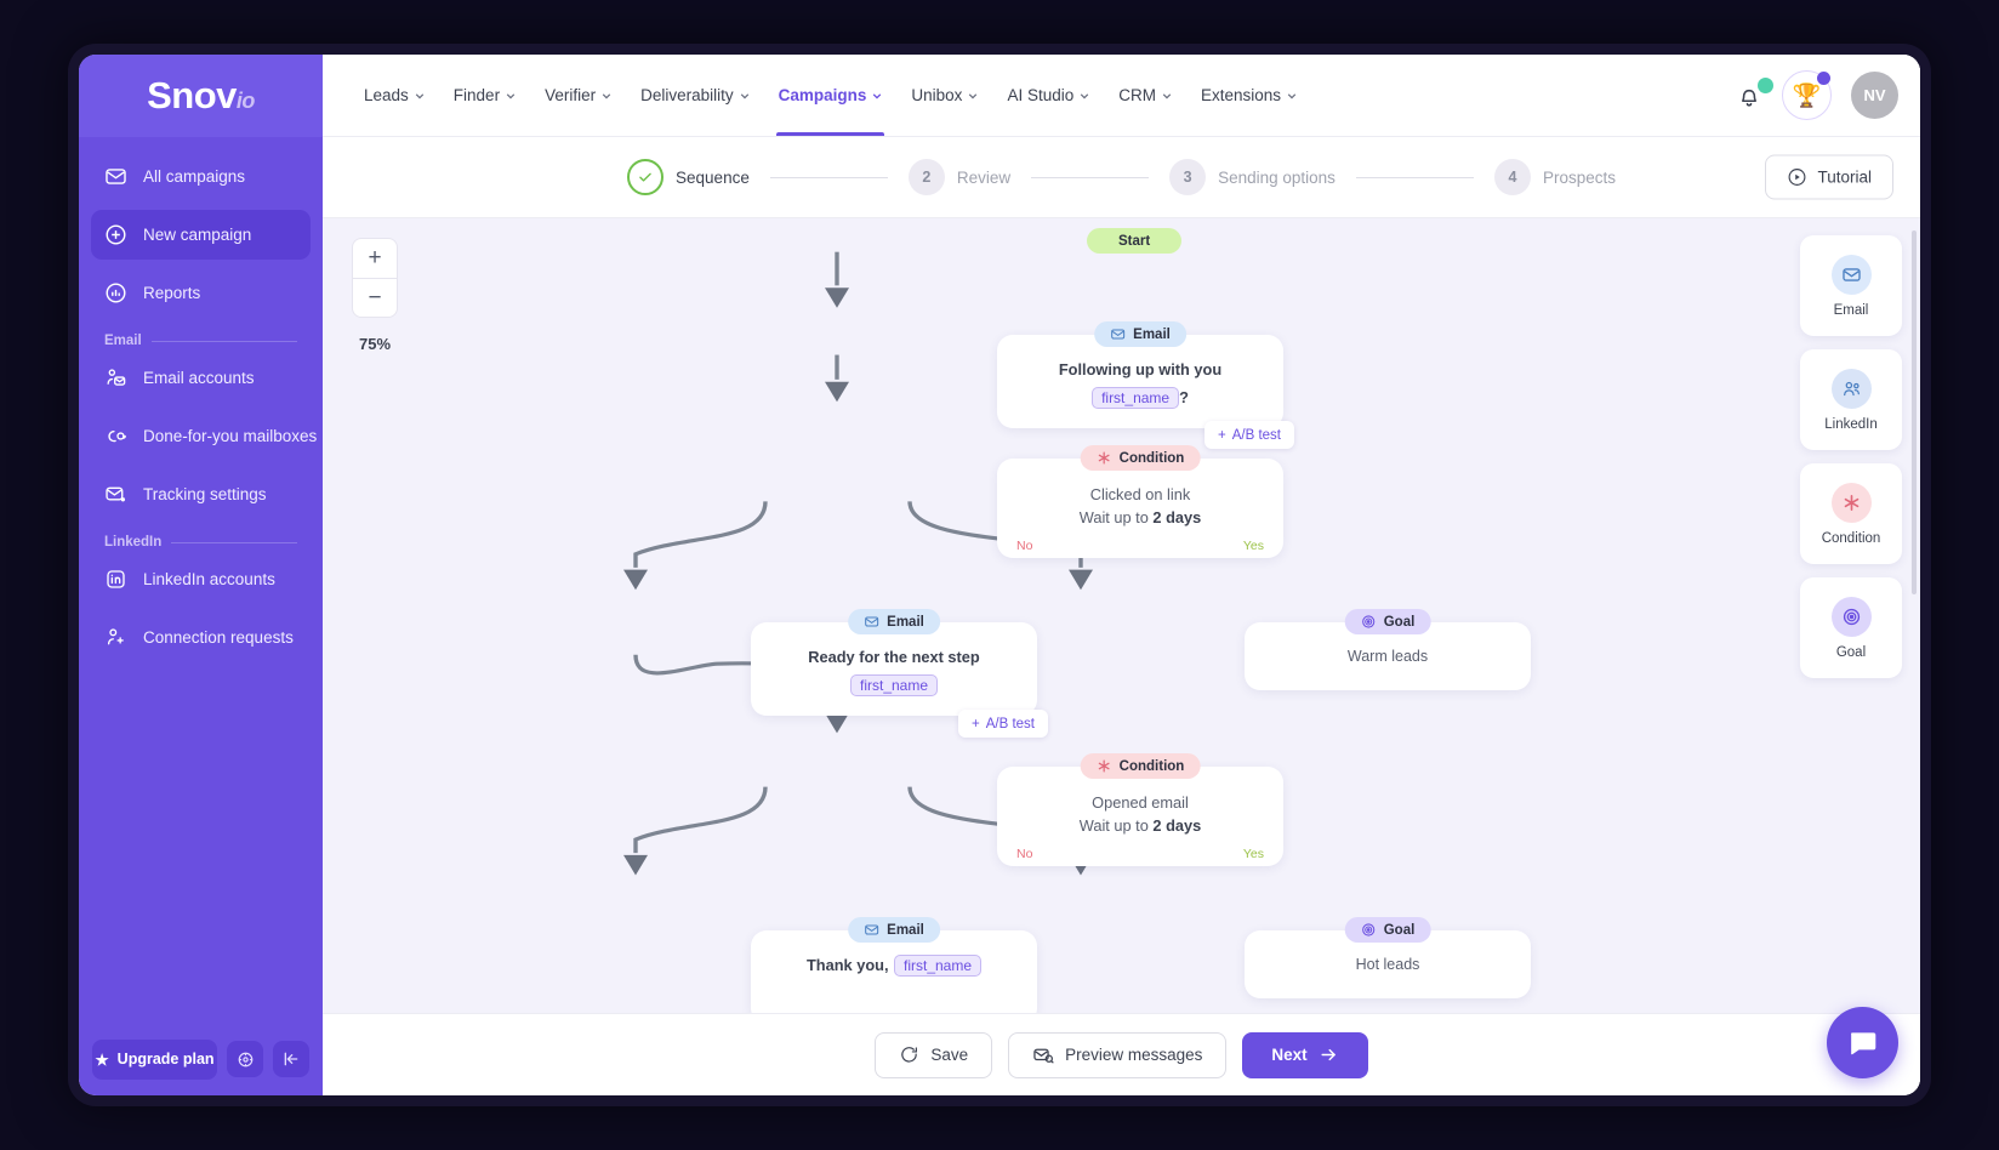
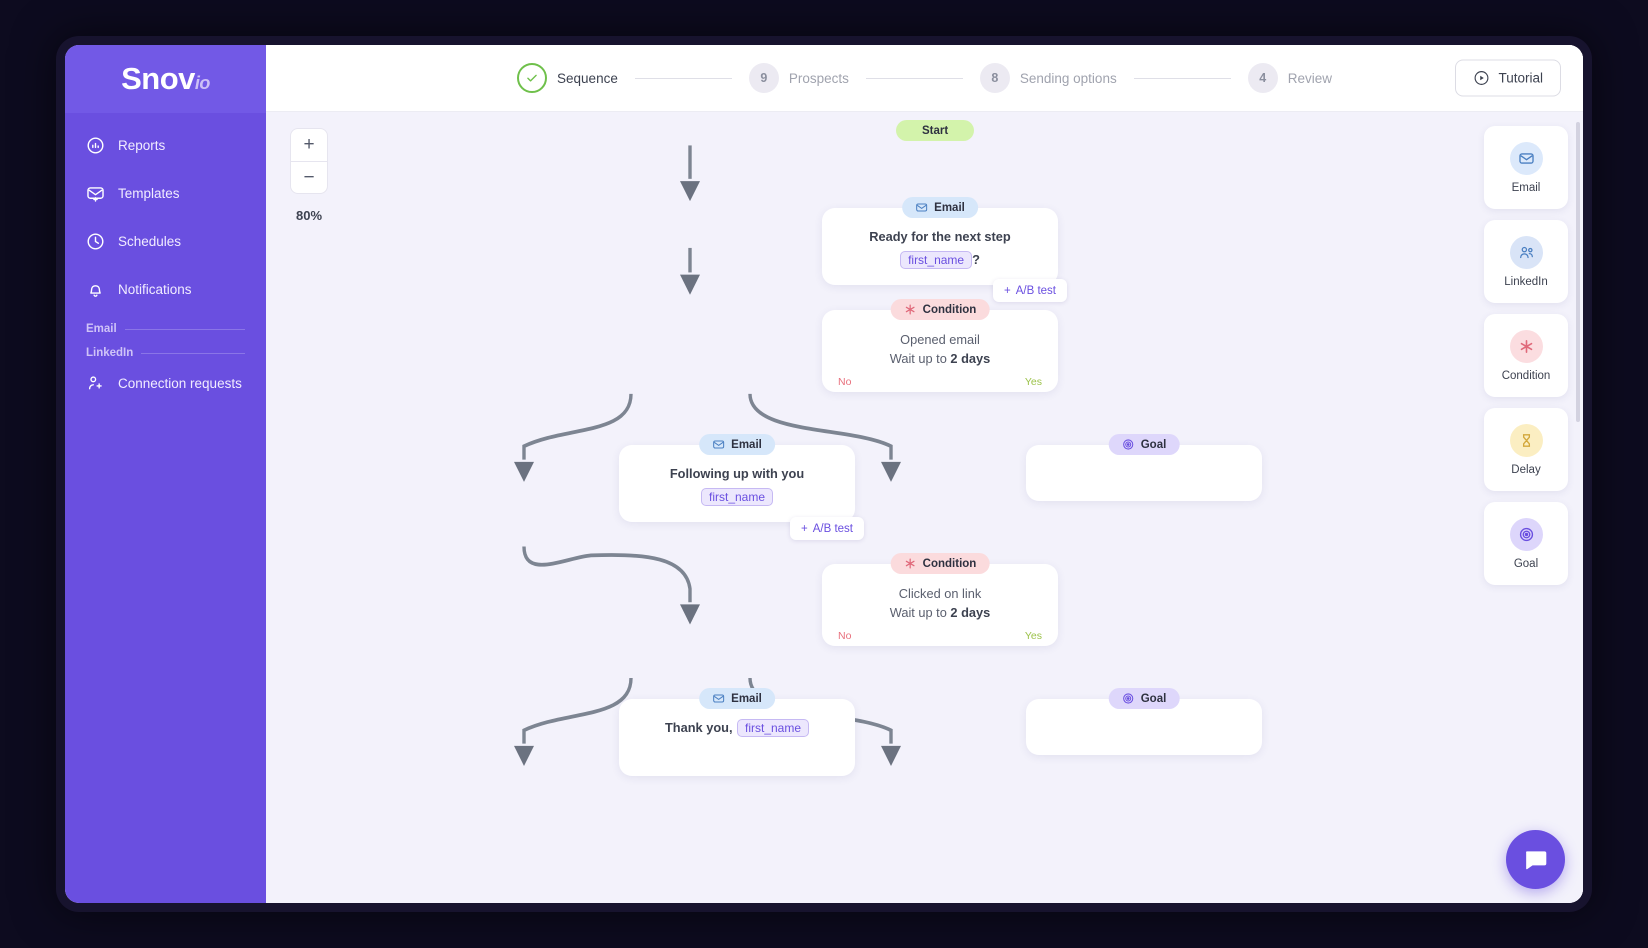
  Snovio
- All campaigns
- New campaign
  Reports
+ Templates
+ Schedules
+ Notifications
  Email
- Email accounts
- Done-for-you mailboxes
- Tracking settings
  LinkedIn
- LinkedIn accounts
  Connection requests
- ★
- Upgrade plan
- Leads
- Finder
- Verifier
- Deliverability
- Campaigns
- Unibox
- AI Studio
- CRM
- Extensions
- 🏆
- NV
  Sequence
- 2
+ 9
- Review
+ Prospects
- 3
+ 8
  Sending options
  4
- Prospects
+ Review
  Tutorial
  +
  −
- 75%
+ 80%
  Start
  Email
- Following up with you
+ Ready for the next step
  first_name ?
  +
  A/B test
  Condition
- Clicked on link
+ Opened email
  Wait up to 2 days
  No
  Yes
  Email
- Ready for the next step
+ Following up with you
  first_name
  Goal
- Warm leads
  +
  A/B test
  Condition
- Opened email
+ Clicked on link
  Wait up to 2 days
  No
  Yes
  Email
  Thank you, first_name
  Goal
- Hot leads
  Email
  LinkedIn
  Condition
+ Delay
  Goal
- Save
- Preview messages
- Next
